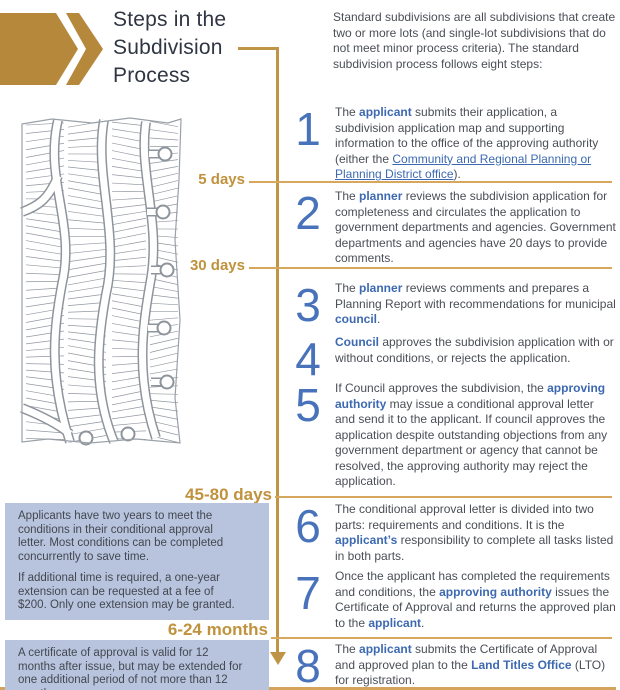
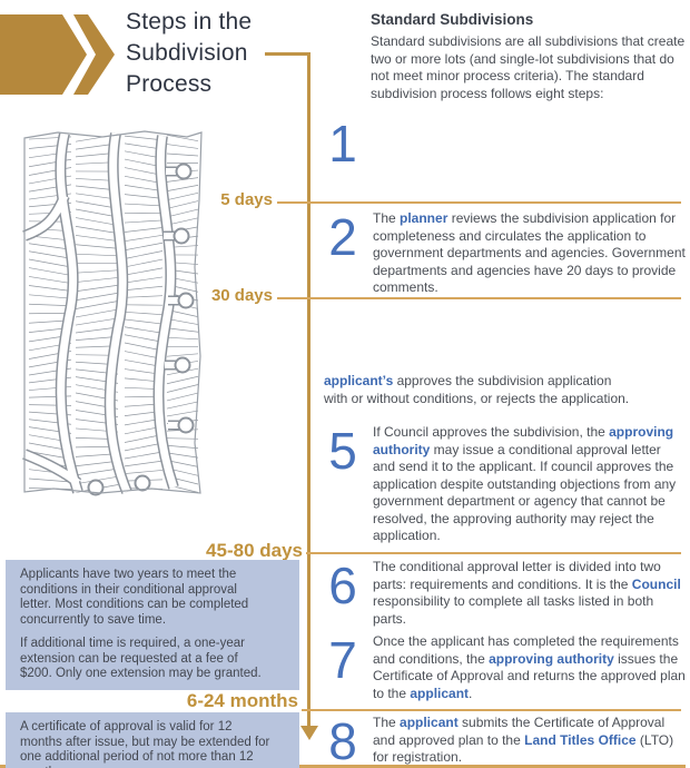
  Steps in the Subdivision Process
+ Standard Subdivisions
  Standard subdivisions are all subdivisions that create two or more lots (and single-lot subdivisions that do not meet minor process criteria). The standard subdivision process follows eight steps:
  5 days
  30 days
  45-80 days
  6-24 months
  1
- The applicant submits their application, a subdivision application map and supporting information to the office of the approving authority (either the Community and Regional Planning or Planning District office).
  2
  The planner reviews the subdivision application for completeness and circulates the application to government departments and agencies. Government departments and agencies have 20 days to provide comments.
- 3
- The planner reviews comments and prepares a Planning Report with recommendations for municipal council.
- 4
- Council approves the subdivision application with or without conditions, or rejects the application.
+ applicant’s approves the subdivision application with or without conditions, or rejects the application.
  5
  If Council approves the subdivision, the approving authority may issue a conditional approval letter and send it to the applicant. If council approves the application despite outstanding objections from any government department or agency that cannot be resolved, the approving authority may reject the application.
  6
- The conditional approval letter is divided into two parts: requirements and conditions. It is the applicant’s responsibility to complete all tasks listed in both parts.
+ The conditional approval letter is divided into two parts: requirements and conditions. It is the Council responsibility to complete all tasks listed in both parts.
  7
  Once the applicant has completed the requirements and conditions, the approving authority issues the Certificate of Approval and returns the approved plan to the applicant.
  8
  The applicant submits the Certificate of Approval and approved plan to the Land Titles Office (LTO) for registration.
  Applicants have two years to meet the conditions in their conditional approval letter. Most conditions can be completed concurrently to save time.
  If additional time is required, a one-year extension can be requested at a fee of $200. Only one extension may be granted.
  A certificate of approval is valid for 12 months after issue, but may be extended for one additional period of not more than 12
